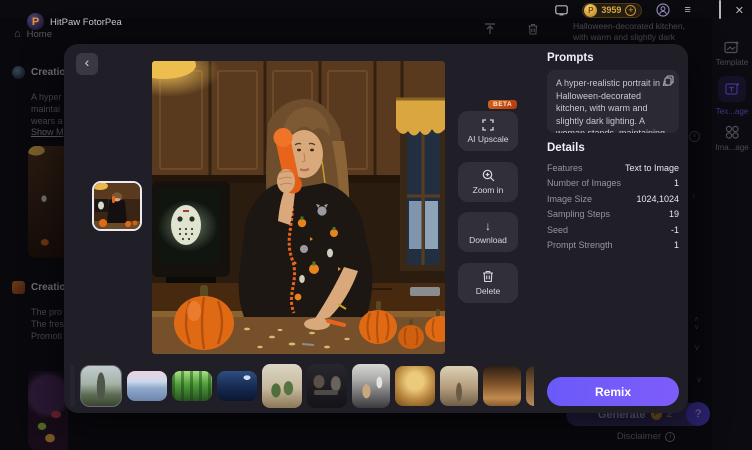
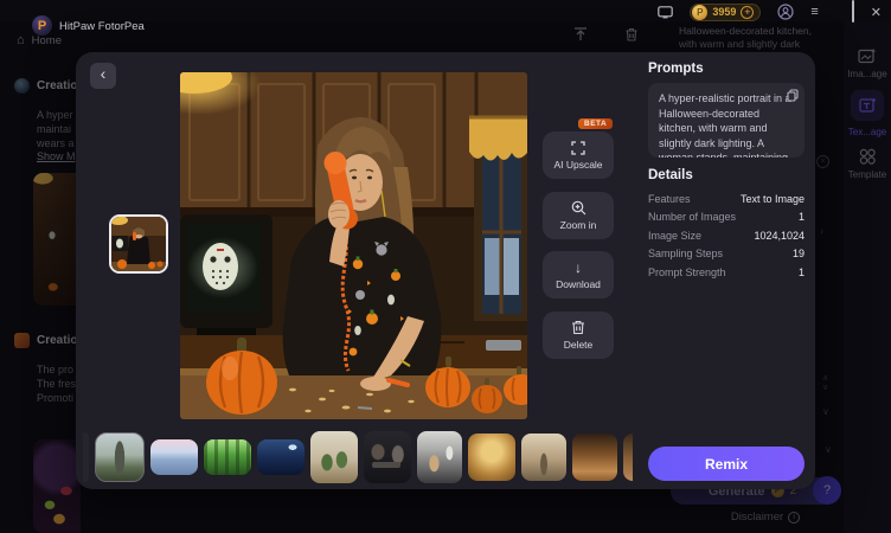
  ⌂
  Home
  Creatio
  A hyper
  maintai
  wears a
  Show M
  Creatio
  The pro
  The fres
  Promoti
  Halloween-decorated kitchen, with warm and slightly dark
  ∨
  ∨
  Generate
  2
  ?
  Disclaimer
- Template
+ Ima...age
  Tex...age
- Ima...age
+ Template
  P
  HitPaw FotorPea
  P
  3959
  +
  ≡
  ✕
  ‹
  AI Upscale
  Zoom in
  ↓
  Download
  Delete
  Prompts
  Details
  Features
  Text to Image
  Number of Images
  1
  Image Size
  1024,1024
  Sampling Steps
  19
- Seed
- -1
  Prompt Strength
  1
  Remix
